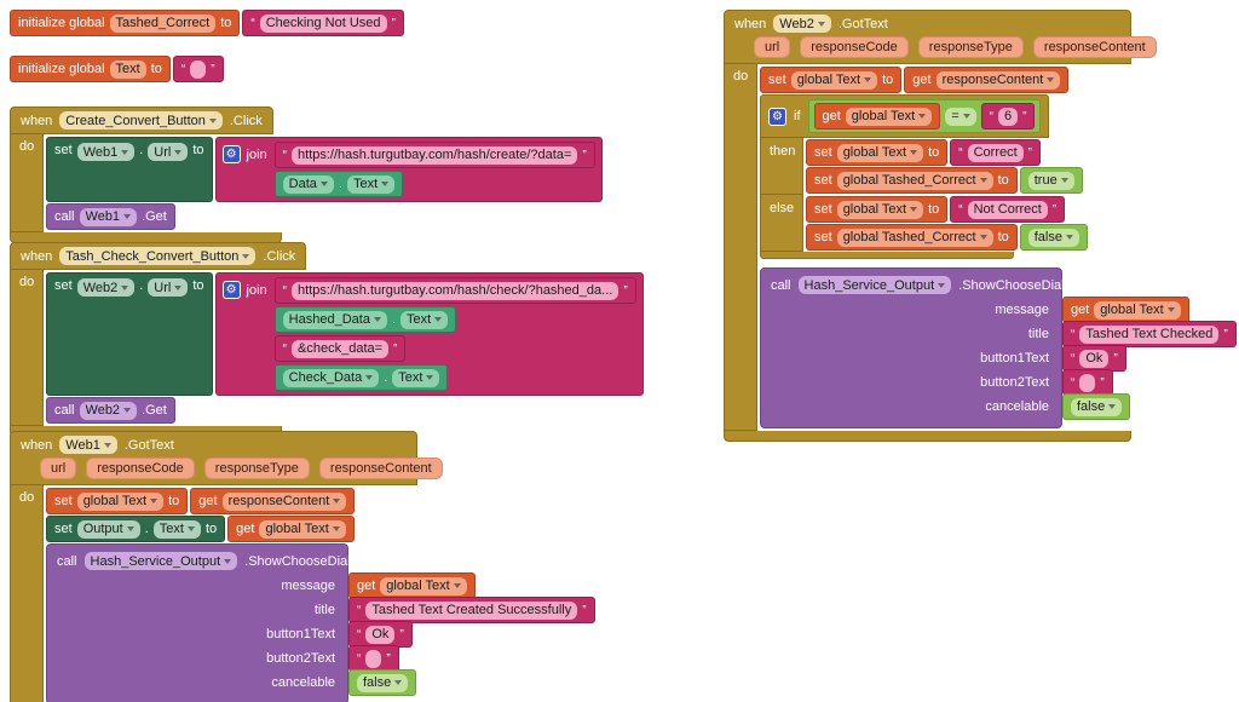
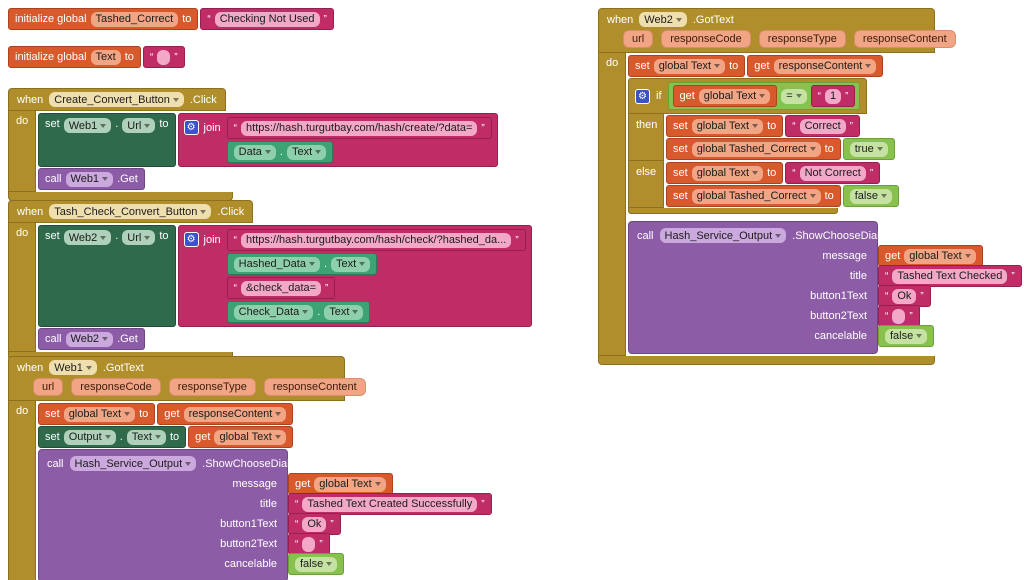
  initialize global
  Tashed_Correct
  to
  “
  Checking Not Used
  ”
  initialize global
  Text
  to
  “
  ”
  when
  Create_Convert_Button
  .Click
  do
  set
  Web1
  .
  Url
  to
  ⚙
  join
  “
  https://hash.turgutbay.com/hash/create/?data=
  ”
  Data
  .
  Text
  call
  Web1
  .Get
  when
  Tash_Check_Convert_Button
  .Click
  do
  set
  Web2
  .
  Url
  to
  ⚙
  join
  “
  https://hash.turgutbay.com/hash/check/?hashed_da...
  ”
  Hashed_Data
  .
  Text
  “
  &check_data=
  ”
  Check_Data
  .
  Text
  call
  Web2
  .Get
  when
  Web1
  .GotText
  url
  responseCode
  responseType
  responseContent
  do
  set
  global Text
  to
  get
  responseContent
  set
  Output
  .
  Text
  to
  get
  global Text
  call
  Hash_Service_Output
  .ShowChooseDialog
  message
  get
  global Text
  title
  “
  Tashed Text Created Successfully
  ”
  button1Text
  “
  Ok
  ”
  button2Text
  “
  ”
  cancelable
  false
  when
  Web2
  .GotText
  url
  responseCode
  responseType
  responseContent
  do
  set
  global Text
  to
  get
  responseContent
  ⚙
  if
  get
  global Text
  =
  “
- 6
+ 1
  ”
  then
  set
  global Text
  to
  “
  Correct
  ”
  set
  global Tashed_Correct
  to
  true
  else
  set
  global Text
  to
  “
  Not Correct
  ”
  set
  global Tashed_Correct
  to
  false
  call
  Hash_Service_Output
  .ShowChooseDialog
  message
  get
  global Text
  title
  “
  Tashed Text Checked
  ”
  button1Text
  “
  Ok
  ”
  button2Text
  “
  ”
  cancelable
  false
